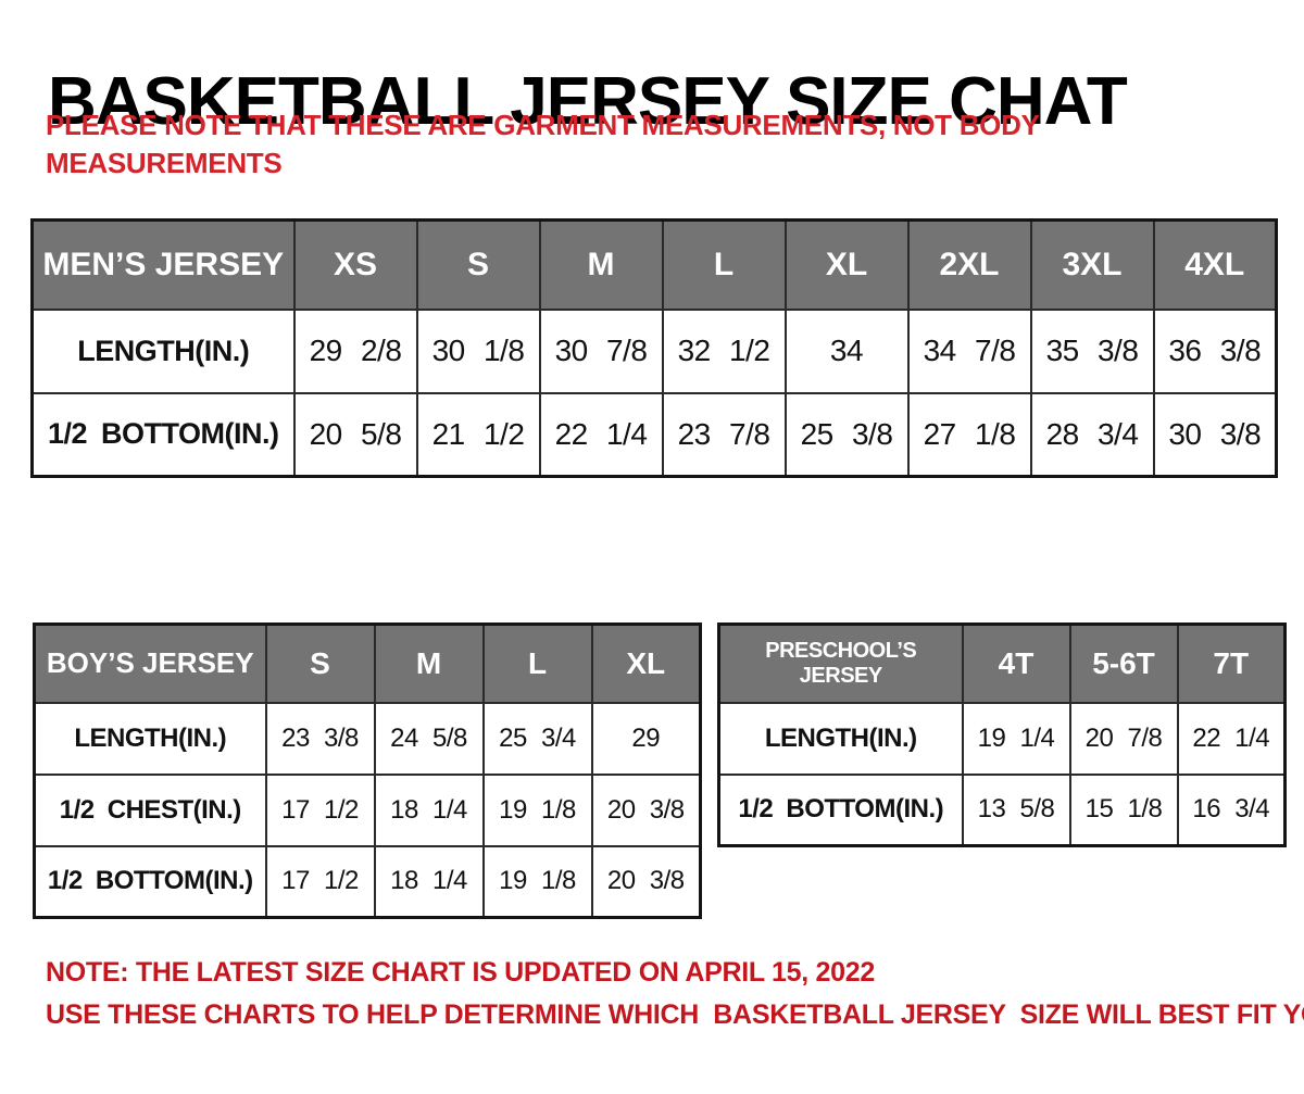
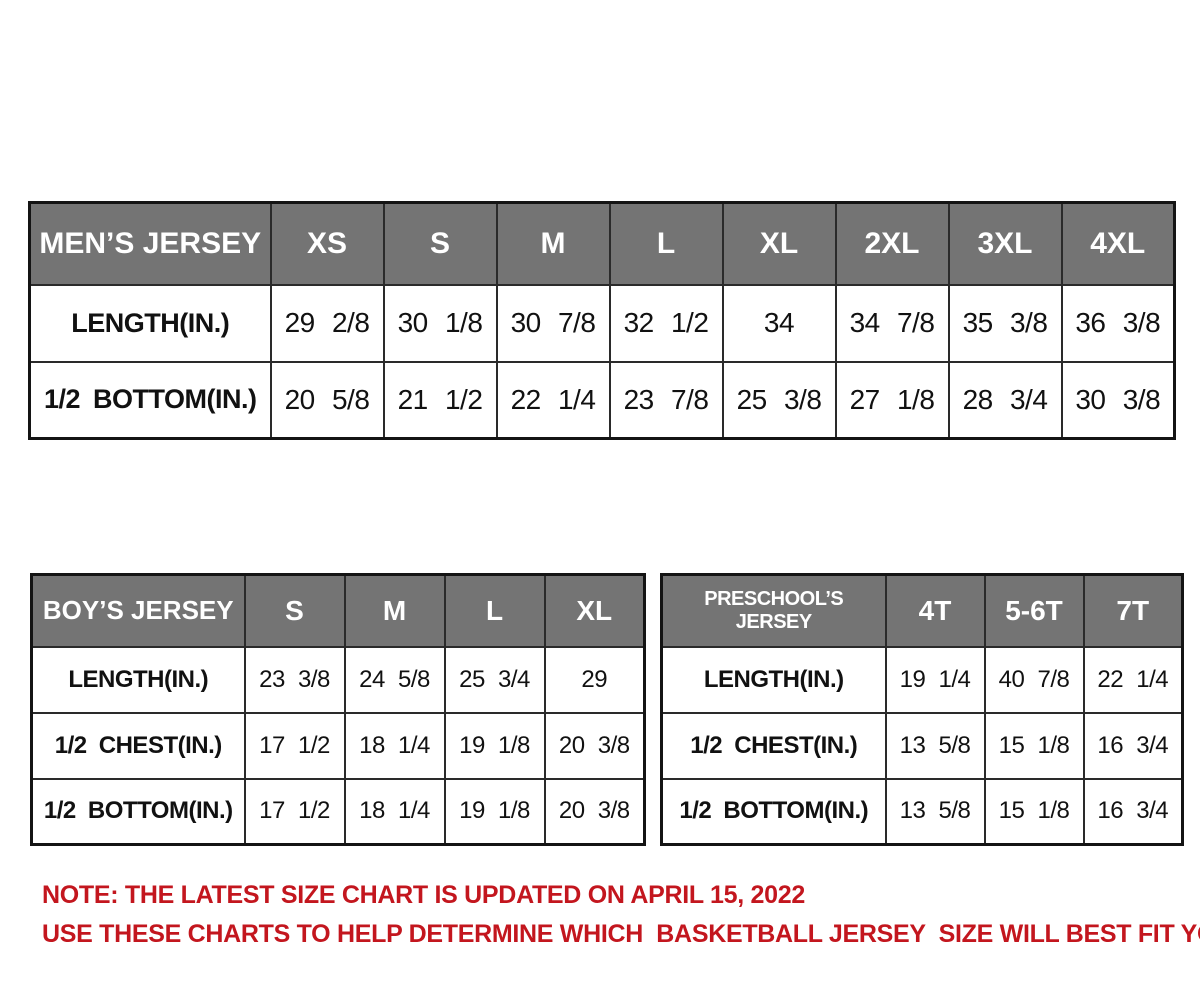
- BASKETBALL JERSEY SIZE CHAT
- PLEASE NOTE THAT THESE ARE GARMENT MEASUREMENTS, NOT BODY
- MEASUREMENTS
  MEN’S JERSEY	XS	S	M	L	XL	2XL	3XL	4XL
  LENGTH(IN.)	29 2/8	30 1/8	30 7/8	32 1/2	34	34 7/8	35 3/8	36 3/8
  1/2 BOTTOM(IN.)	20 5/8	21 1/2	22 1/4	23 7/8	25 3/8	27 1/8	28 3/4	30 3/8
  BOY’S JERSEY	S	M	L	XL
  LENGTH(IN.)	23 3/8	24 5/8	25 3/4	29
  1/2 CHEST(IN.)	17 1/2	18 1/4	19 1/8	20 3/8
  1/2 BOTTOM(IN.)	17 1/2	18 1/4	19 1/8	20 3/8
  PRESCHOOL’S JERSEY	4T	5-6T	7T
- LENGTH(IN.)	19 1/4	20 7/8	22 1/4
+ LENGTH(IN.)	19 1/4	40 7/8	22 1/4
+ 1/2 CHEST(IN.)	13 5/8	15 1/8	16 3/4
  1/2 BOTTOM(IN.)	13 5/8	15 1/8	16 3/4
  NOTE: THE LATEST SIZE CHART IS UPDATED ON APRIL 15, 2022
  USE THESE CHARTS TO HELP DETERMINE WHICH BASKETBALL JERSEY SIZE WILL BEST FIT Y
